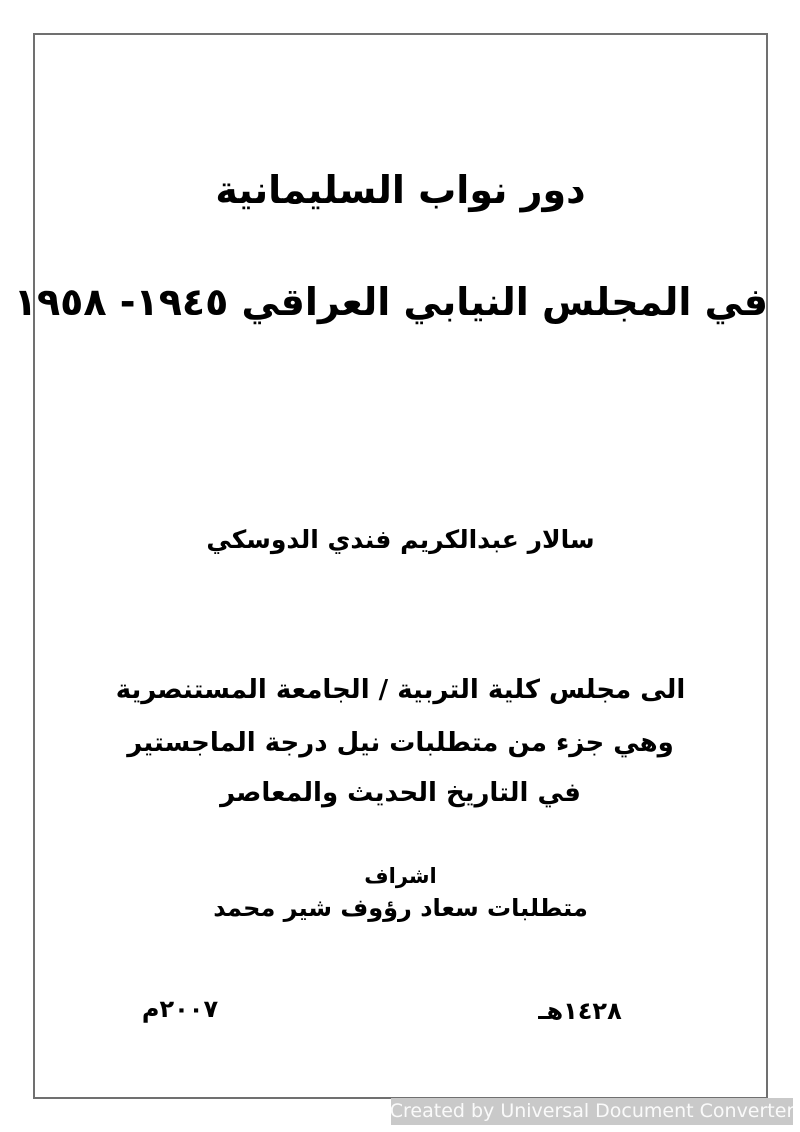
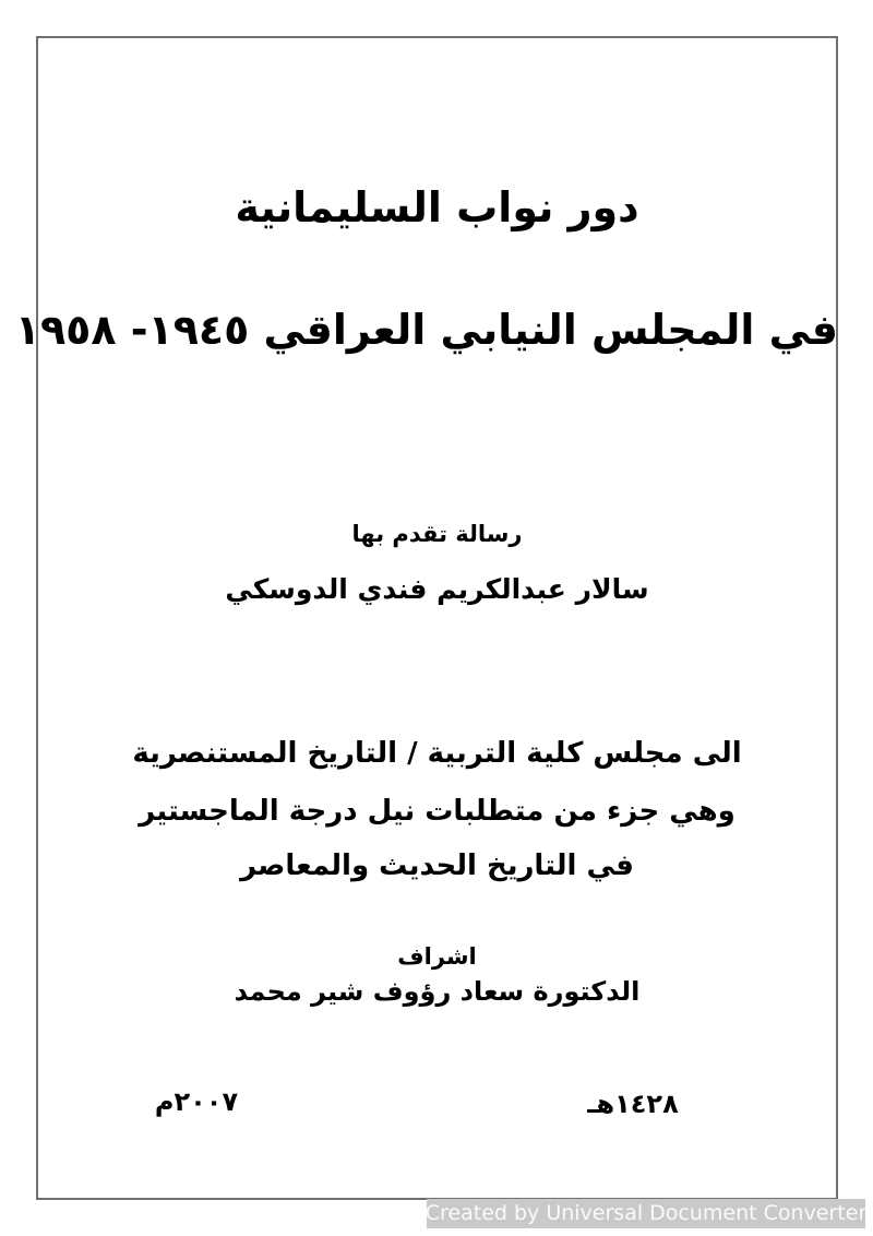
  دور نواب السليمانية
  في المجلس النيابي العراقي ١٩٤٥- ١٩٥٨
+ رسالة تقدم بها
  سالار عبدالكريم فندي الدوسكي
- الى مجلس كلية التربية / الجامعة المستنصرية
+ الى مجلس كلية التربية / التاريخ المستنصرية
  وهي جزء من متطلبات نيل درجة الماجستير
  في التاريخ الحديث والمعاصر
  اشراف
- متطلبات سعاد رؤوف شير محمد
+ الدكتورة سعاد رؤوف شير محمد
  ١٤٢٨هـ
  ٢٠٠٧م
  Created by Universal Document Converter
